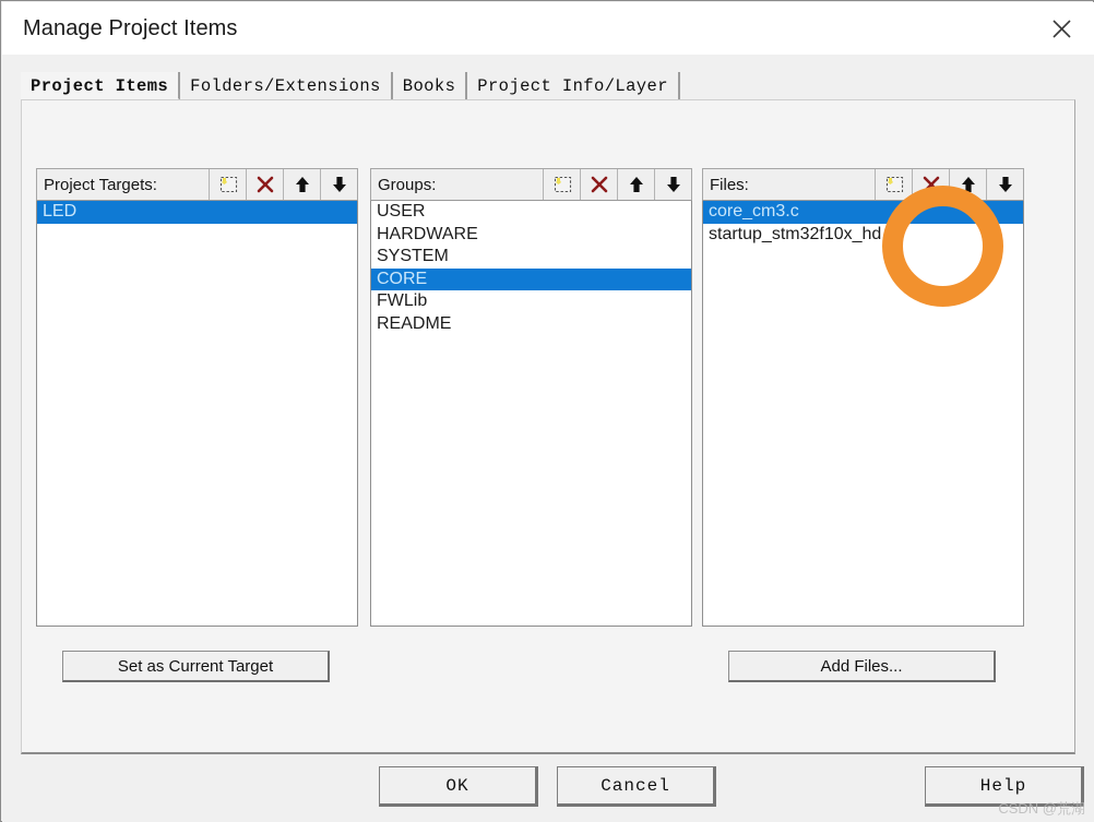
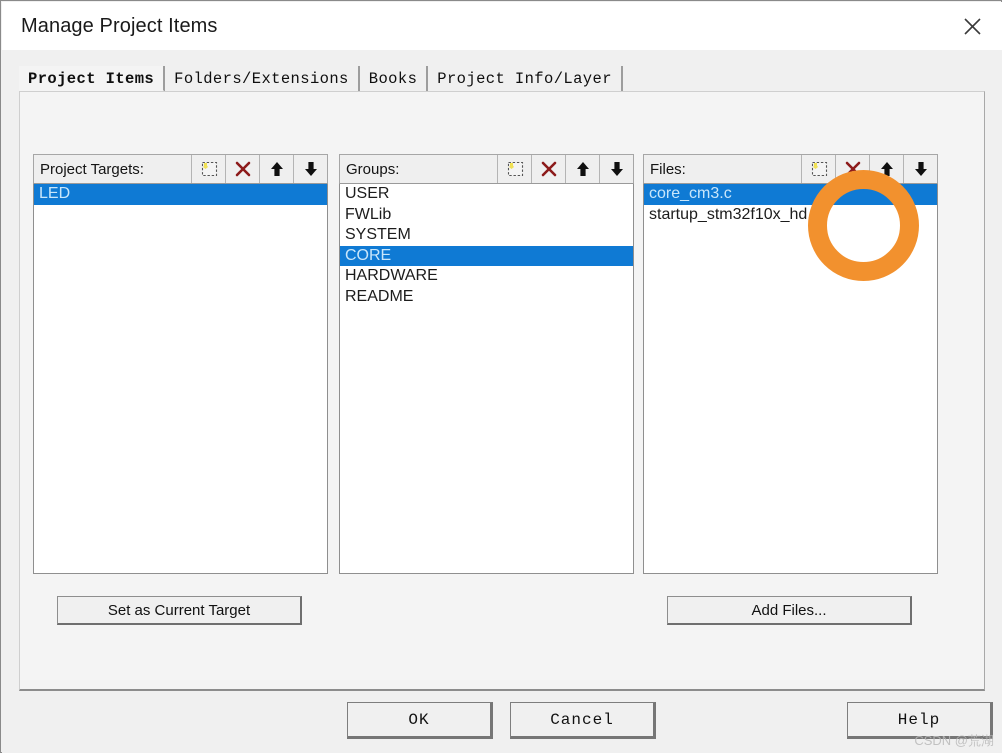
  Manage Project Items
  Project Items
  Folders/Extensions
  Books
  Project Info/Layer
  Project Targets:
  LED
  Groups:
  USER
- HARDWARE
+ FWLib
  SYSTEM
  CORE
- FWLib
+ HARDWARE
  README
  Files:
  core_cm3.c
  startup_stm32f10x_hd.s
  Set as Current Target
  Add Files...
  OK
  Cancel
  Help
  CSDN @荒湖
